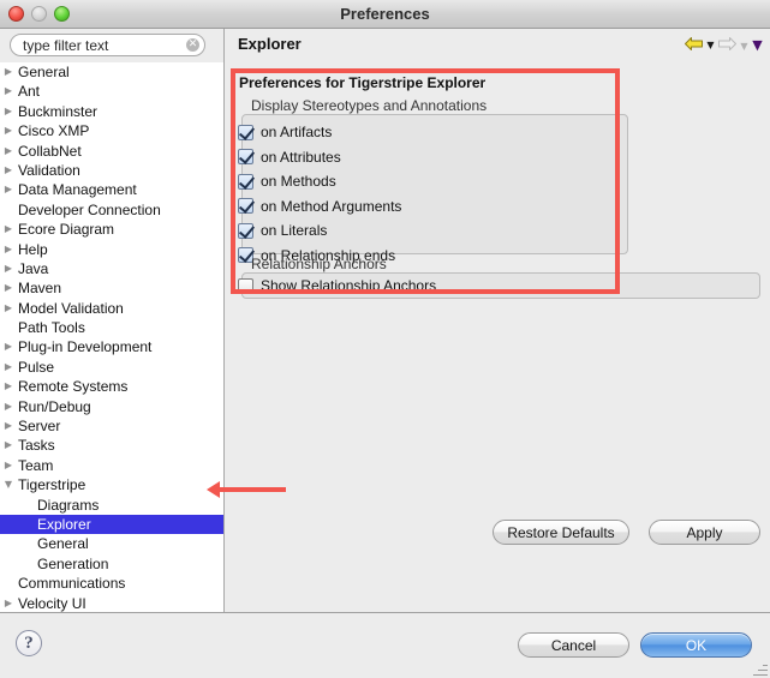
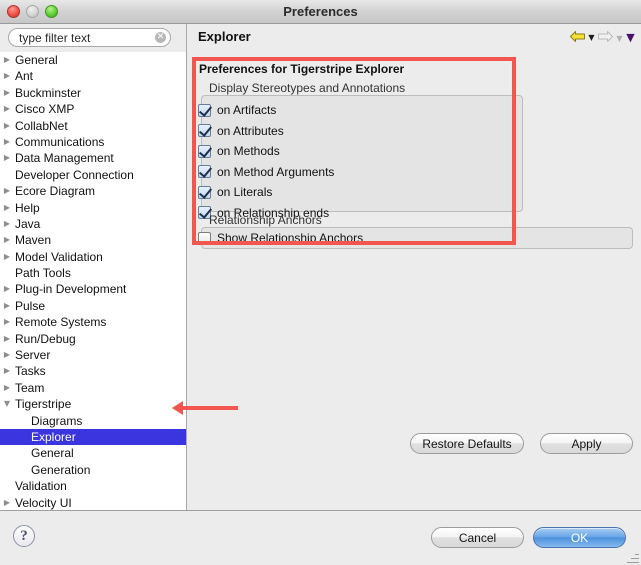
  Preferences
  type filter text
  ✕
  ▶
  General
  ▶
  Ant
  ▶
  Buckminster
  ▶
  Cisco XMP
  ▶
  CollabNet
  ▶
- Validation
+ Communications
  ▶
  Data Management
  Developer Connection
  ▶
  Ecore Diagram
  ▶
  Help
  ▶
  Java
  ▶
  Maven
  ▶
  Model Validation
  Path Tools
  ▶
  Plug-in Development
  ▶
  Pulse
  ▶
  Remote Systems
  ▶
  Run/Debug
  ▶
  Server
  ▶
  Tasks
  ▶
  Team
  ▼
  Tigerstripe
  Diagrams
  Explorer
  General
  Generation
- Communications
+ Validation
  ▶
  Velocity UI
  Explorer
  ▼
  ▼
  ▼
  Preferences for Tigerstripe Explorer
  Display Stereotypes and Annotations
  on Artifacts
  on Attributes
  on Methods
  on Method Arguments
  on Literals
  on Relationship ends
  Relationship Anchors
  Show Relationship Anchors
  Restore Defaults
  Apply
  ?
  Cancel
  OK
